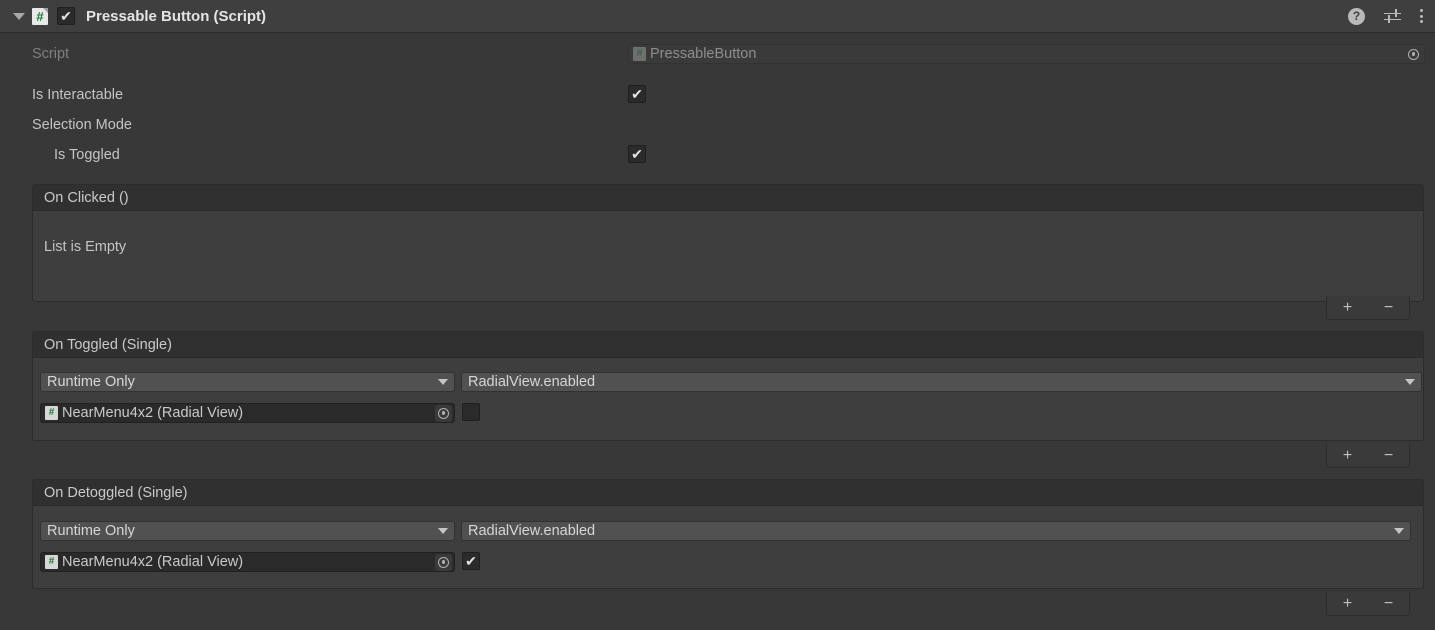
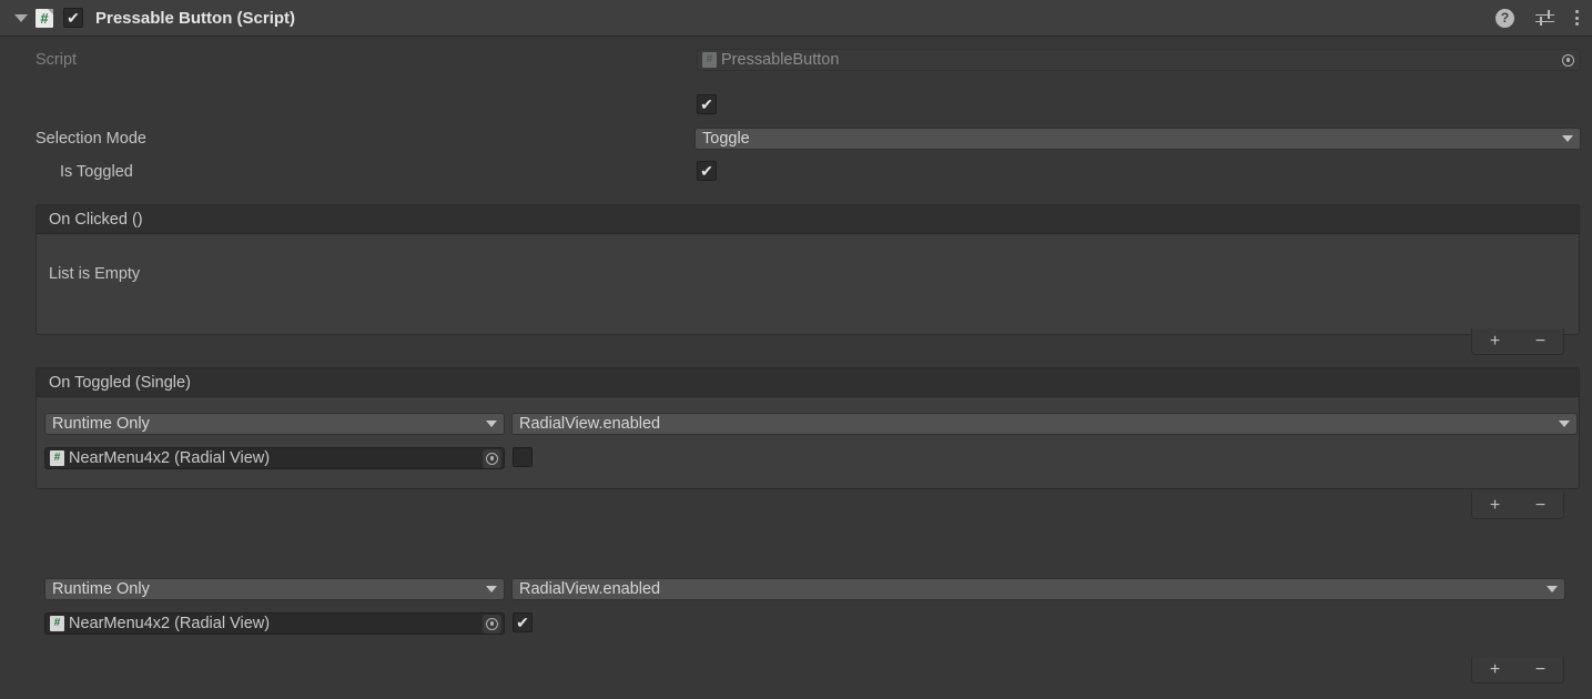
  #
  ✔
  Pressable Button (Script)
  ?
  Script
  #
  PressableButton
- Is Interactable
  ✔
  Selection Mode
+ Toggle
  Is Toggled
  ✔
  On Clicked ()
  List is Empty
  +
  −
  On Toggled (Single)
  Runtime Only
  RadialView.enabled
  #
  NearMenu4x2 (Radial View)
  +
  −
- On Detoggled (Single)
  Runtime Only
  RadialView.enabled
  #
  NearMenu4x2 (Radial View)
  ✔
  +
  −
